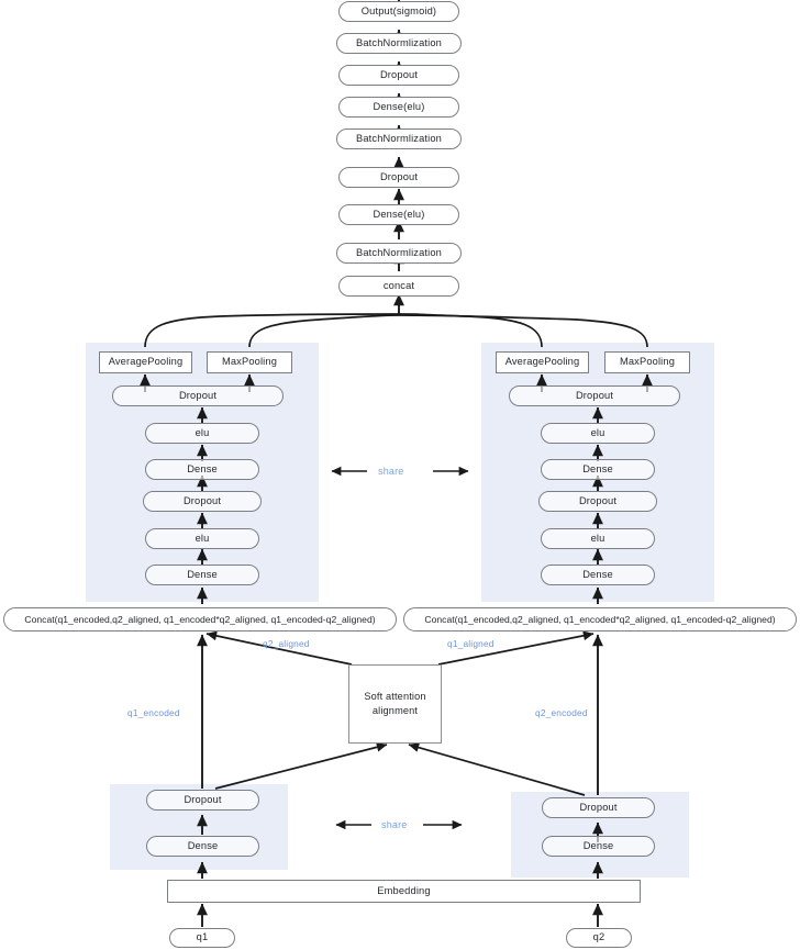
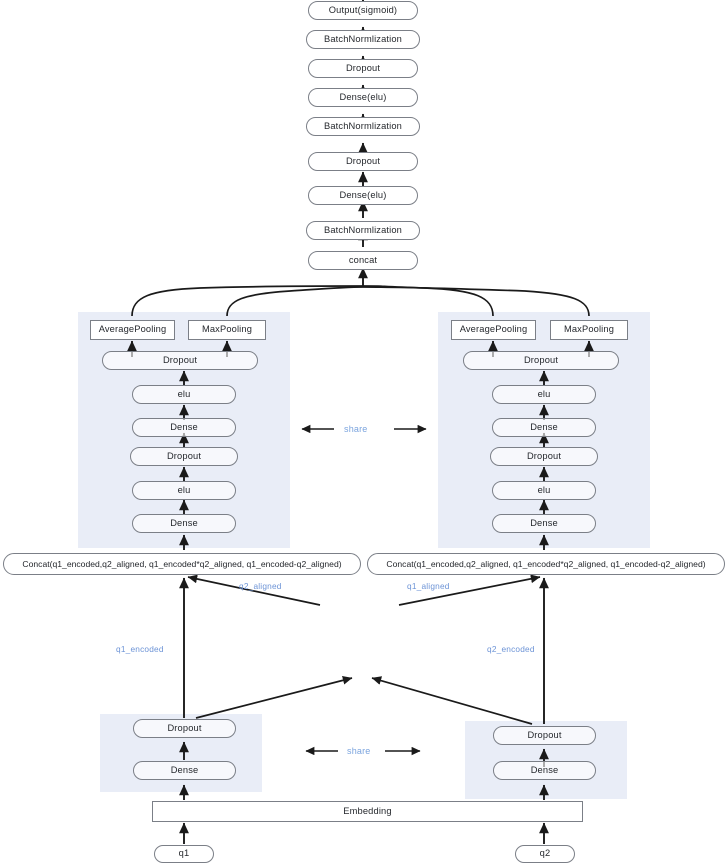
  Output(sigmoid)
  BatchNormlization
  Dropout
  Dense(elu)
  BatchNormlization
  Dropout
  Dense(elu)
  BatchNormlization
  concat
  AveragePooling
  MaxPooling
  Dropout
  elu
  Dense
  Dropout
  elu
  Dense
  AveragePooling
  MaxPooling
  Dropout
  elu
  Dense
  Dropout
  elu
  Dense
  Concat(q1_encoded,q2_aligned, q1_encoded*q2_aligned, q1_encoded-q2_aligned)
  Concat(q1_encoded,q2_aligned, q1_encoded*q2_aligned, q1_encoded-q2_aligned)
- Soft attention alignment
  Dropout
  Dense
  Dropout
  Dense
  Embedding
  q1
  q2
  share
  share
  q1_encoded
  q2_encoded
  q2_aligned
  q1_aligned
